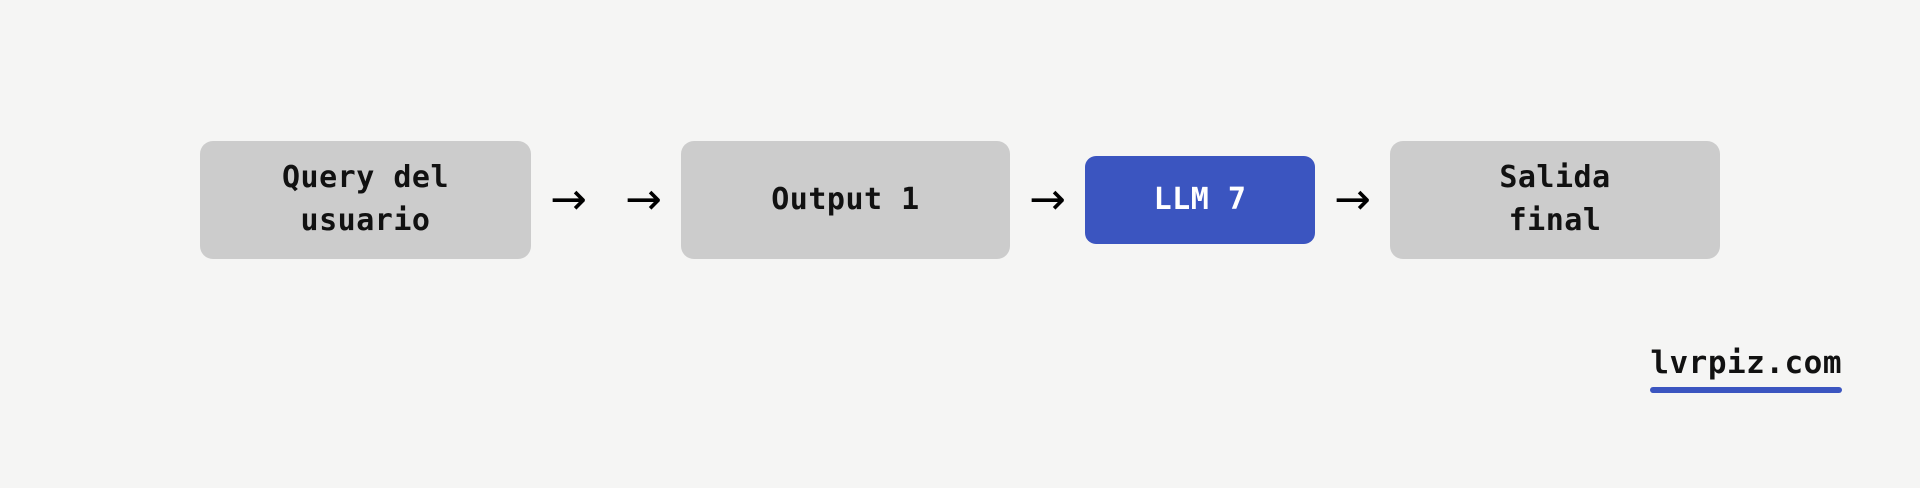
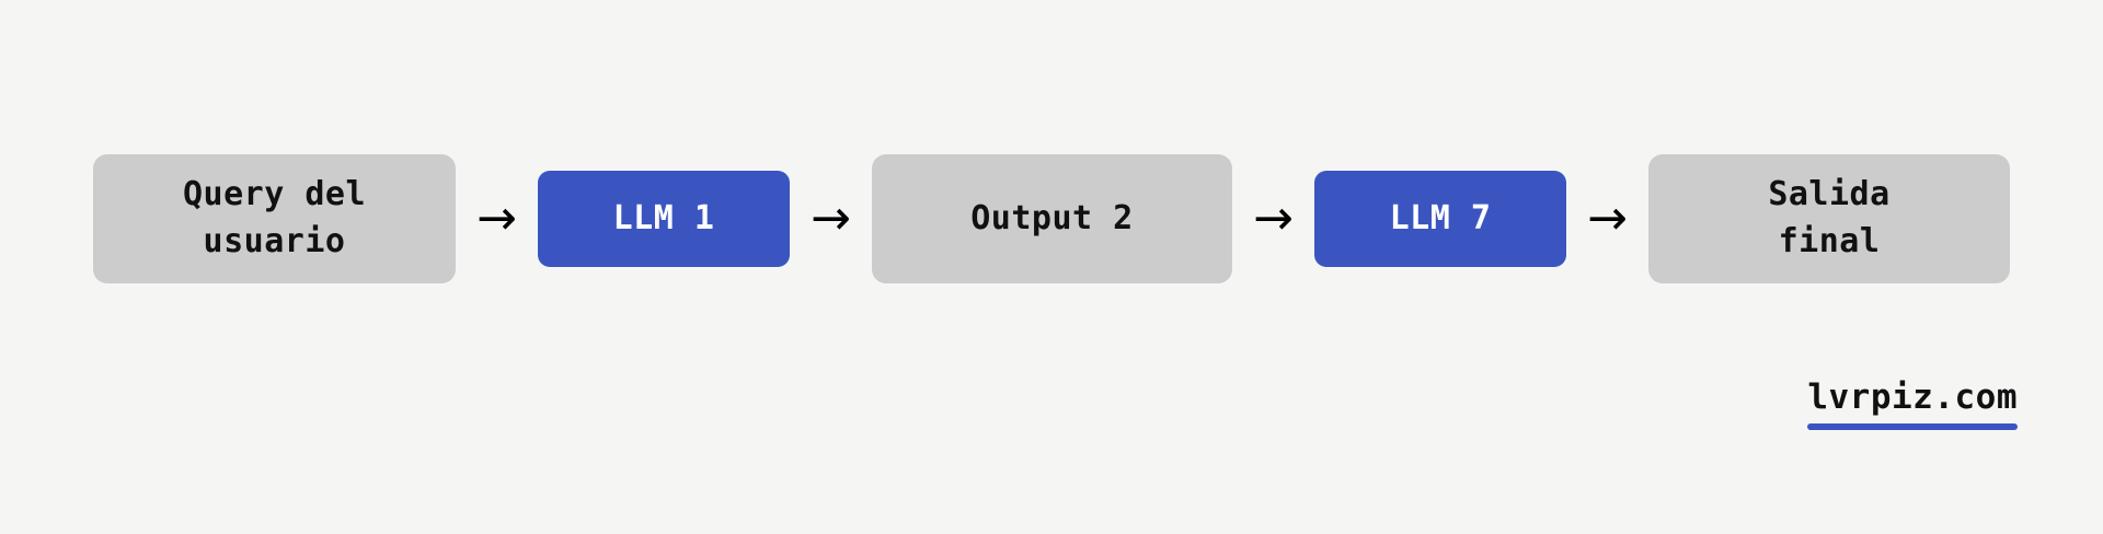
  Query del
  usuario
  →
+ LLM 1
  →
- Output 1
+ Output 2
  →
  LLM 7
  →
  Salida
  final
  lvrpiz.com
